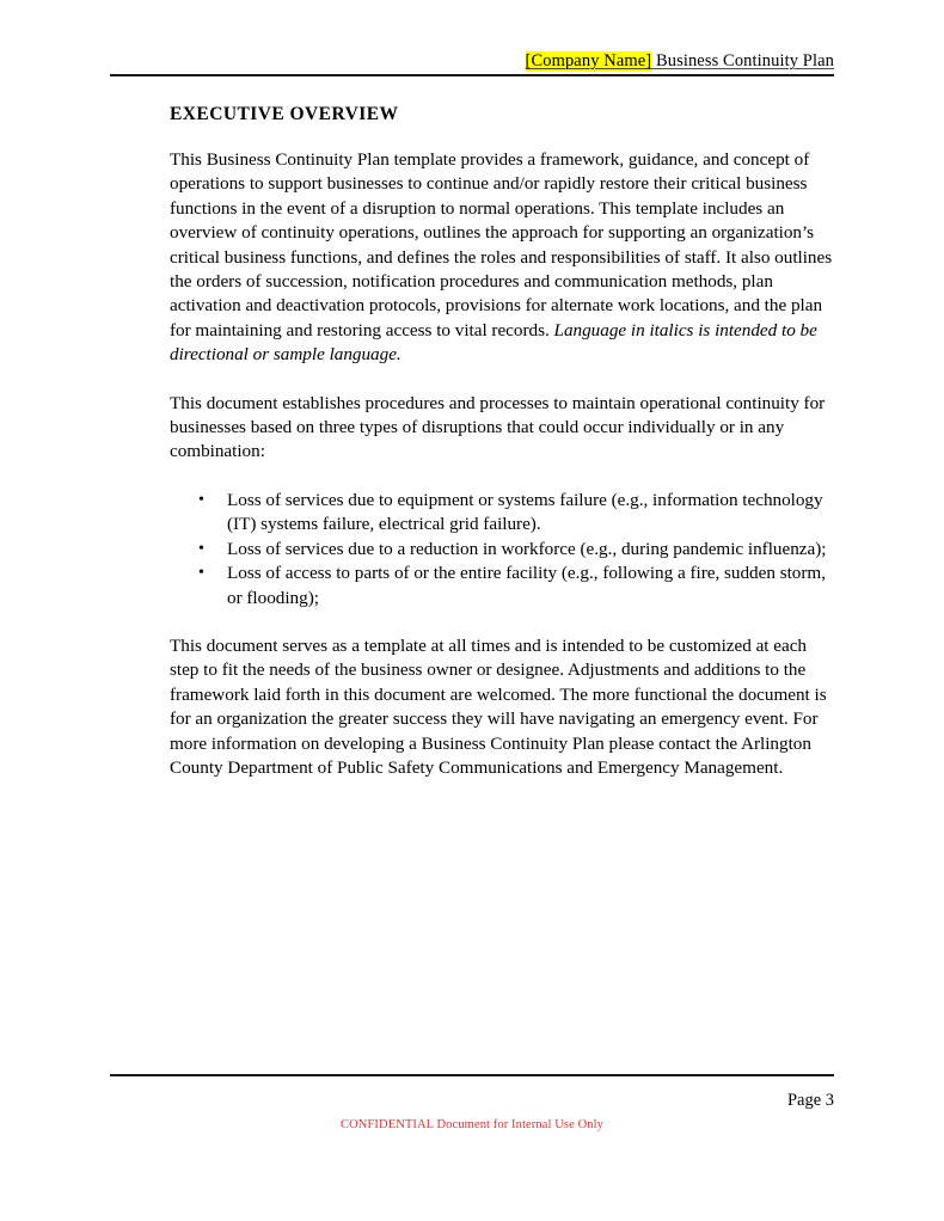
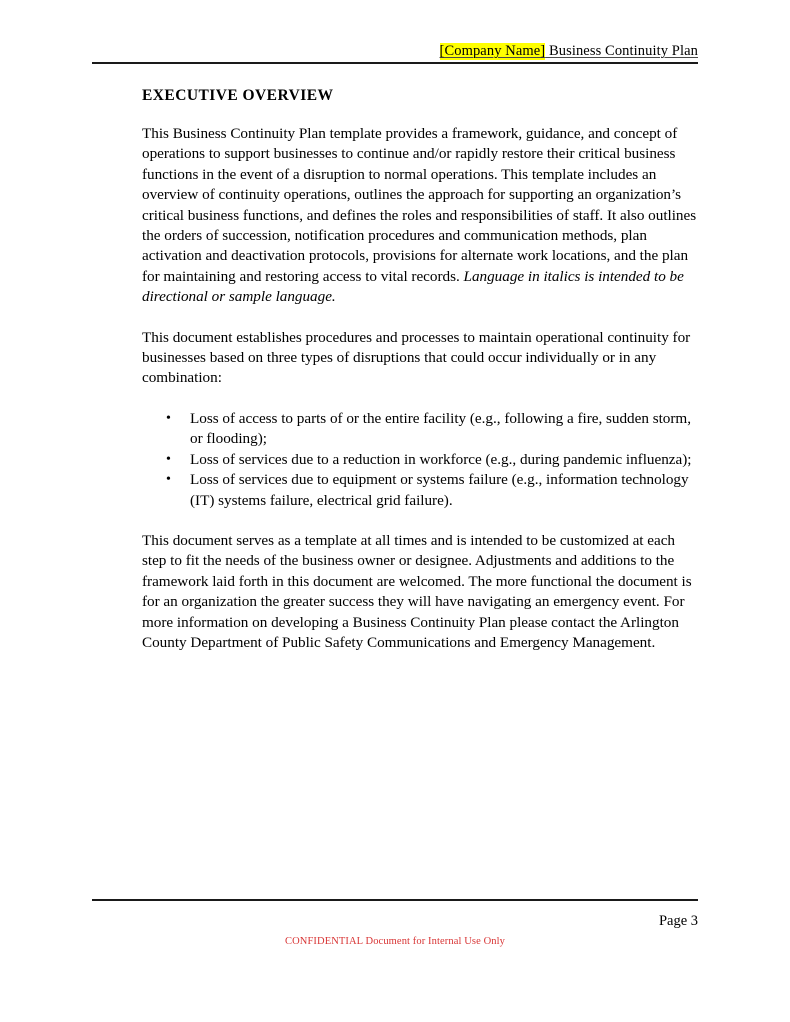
  [Company Name] Business Continuity Plan
  EXECUTIVE OVERVIEW
  This Business Continuity Plan template provides a framework, guidance, and concept of operations to support businesses to continue and/or rapidly restore their critical business functions in the event of a disruption to normal operations. This template includes an overview of continuity operations, outlines the approach for supporting an organization’s critical business functions, and defines the roles and responsibilities of staff. It also outlines the orders of succession, notification procedures and communication methods, plan activation and deactivation protocols, provisions for alternate work locations, and the plan for maintaining and restoring access to vital records. Language in italics is intended to be directional or sample language.
  This document establishes procedures and processes to maintain operational continuity for businesses based on three types of disruptions that could occur individually or in any combination:
  •
- Loss of services due to equipment or systems failure (e.g., information technology (IT) systems failure, electrical grid failure).
+ Loss of access to parts of or the entire facility (e.g., following a fire, sudden storm, or flooding);
  •
  Loss of services due to a reduction in workforce (e.g., during pandemic influenza);
  •
- Loss of access to parts of or the entire facility (e.g., following a fire, sudden storm, or flooding);
+ Loss of services due to equipment or systems failure (e.g., information technology (IT) systems failure, electrical grid failure).
  This document serves as a template at all times and is intended to be customized at each step to fit the needs of the business owner or designee. Adjustments and additions to the framework laid forth in this document are welcomed. The more functional the document is for an organization the greater success they will have navigating an emergency event. For more information on developing a Business Continuity Plan please contact the Arlington County Department of Public Safety Communications and Emergency Management.
  Page 3
  CONFIDENTIAL Document for Internal Use Only
